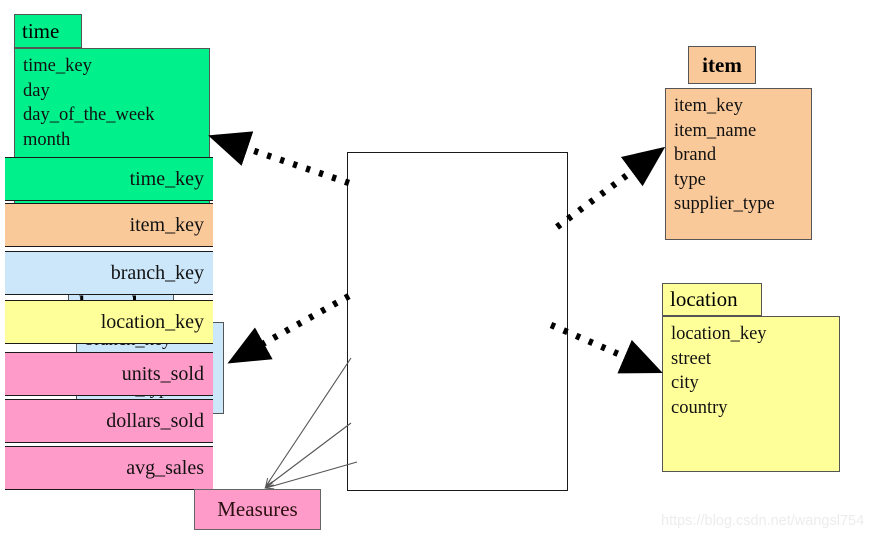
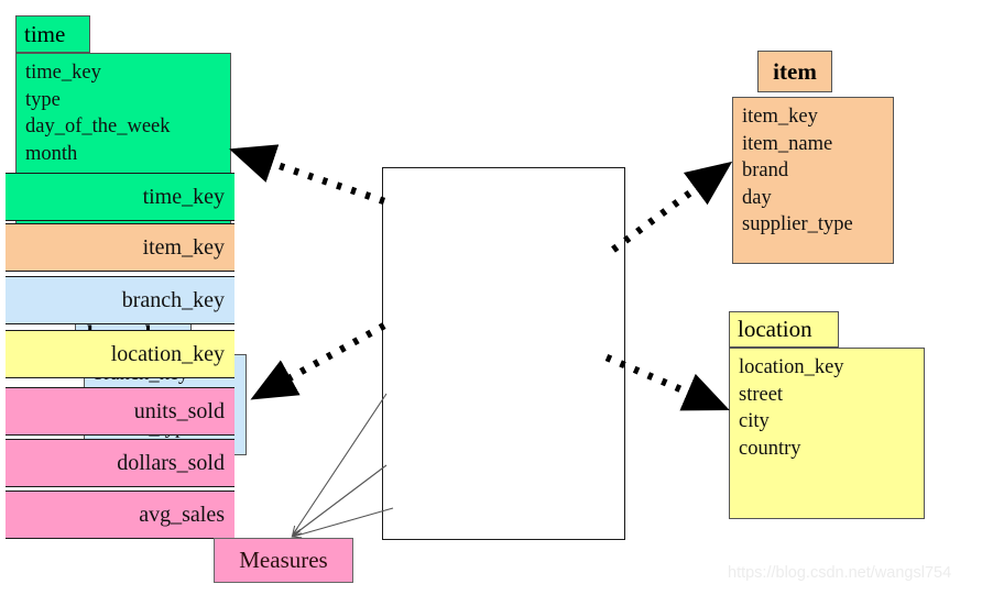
  time
  time_key
- day
+ type
  day_of_the_week
  month
  item
  item_key
  item_name
  brand
- type
+ day
  supplier_type
  location
  location_key
  street
  city
  country
  time_key
  item_key
  branch_key
  location_key
  units_sold
  dollars_sold
  avg_sales
  Measures
